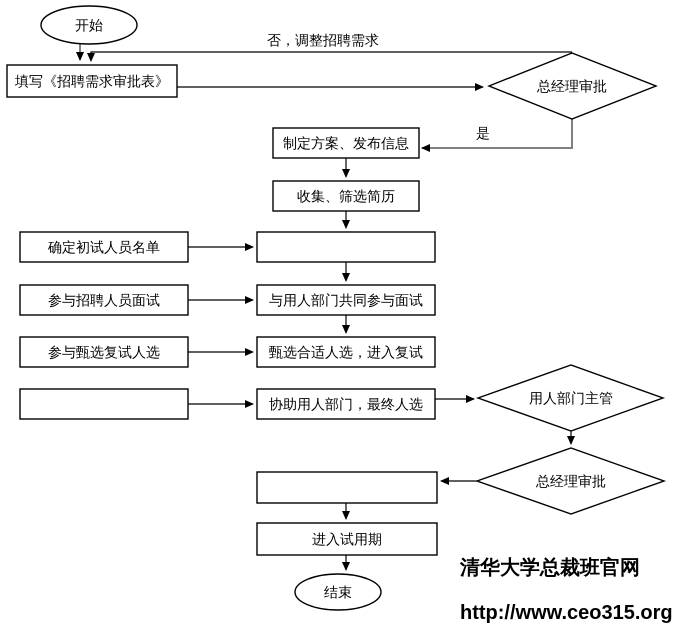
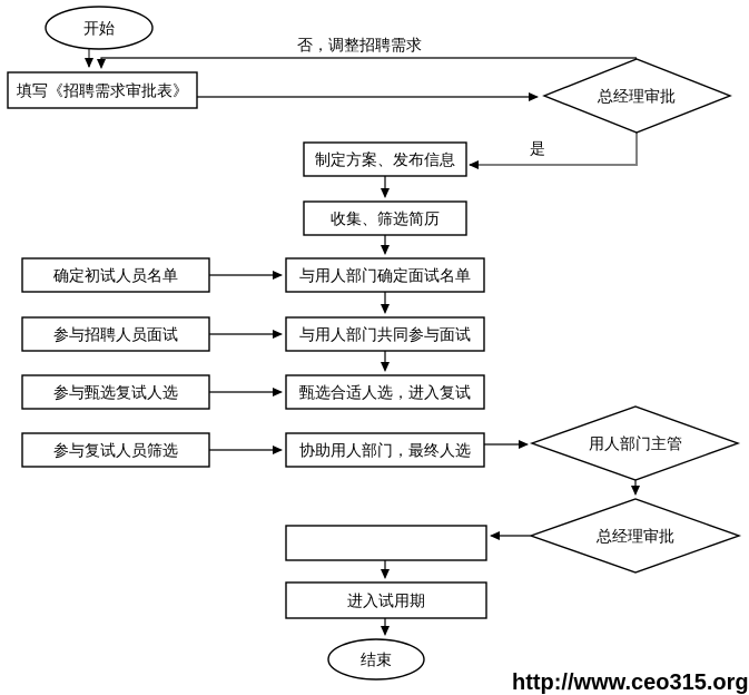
  开始
  结束
  填写《招聘需求审批表》
  制定方案、发布信息
  收集、筛选简历
  确定初试人员名单
+ 与用人部门确定面试名单
  参与招聘人员面试
  与用人部门共同参与面试
  参与甄选复试人选
  甄选合适人选，进入复试
+ 参与复试人员筛选
  协助用人部门，最终人选
  进入试用期
  总经理审批
  用人部门主管
  总经理审批
  否，调整招聘需求
  是
- 清华大学总裁班官网
  http://www.ceo315.org
